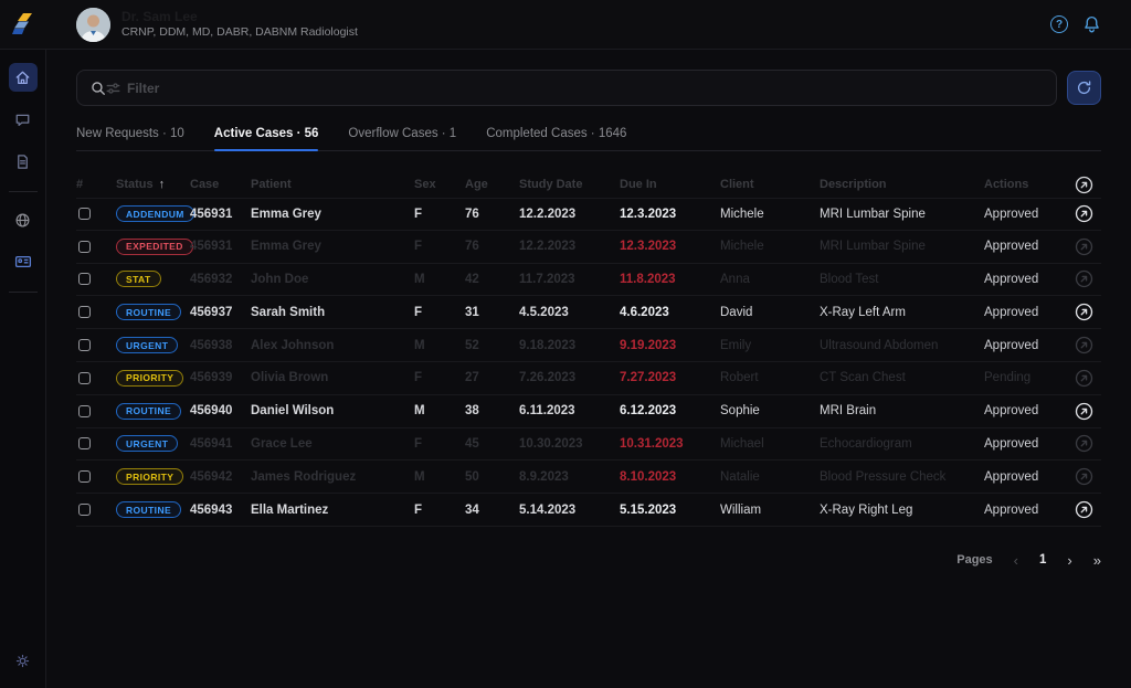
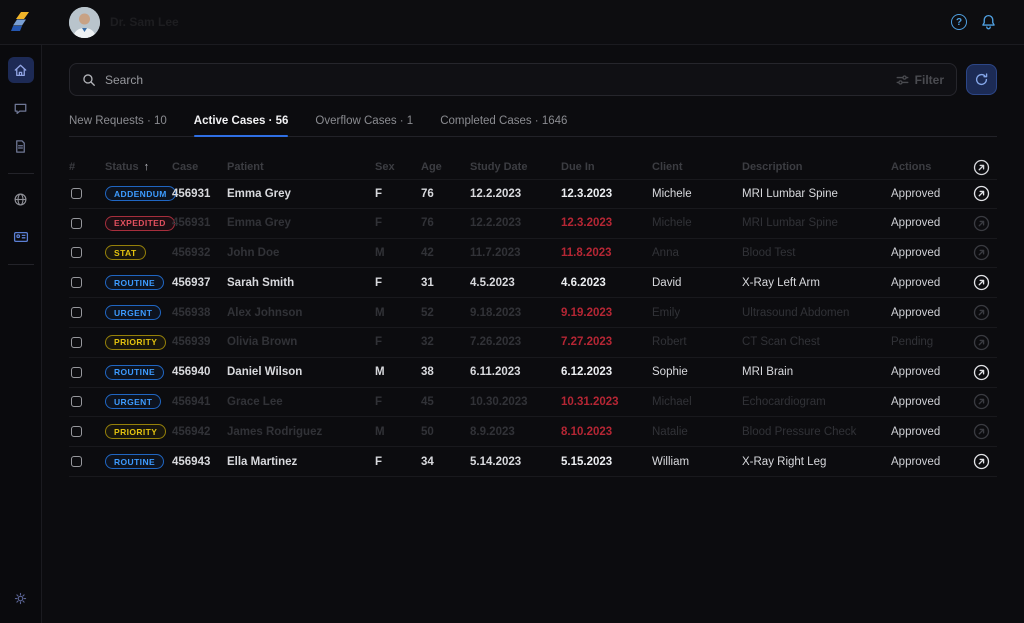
- CRNP, DDM, MD, DABR, DABNM Radiologist
  ?
+ Search
  Filter
  New Requests · 10
  Active Cases · 56
  Overflow Cases · 1
  Completed Cases · 1646
  #
  Status
  ↑
  Case
  Patient
  Sex
  Age
  Study Date
  Due In
  Client
  Description
  Actions
  ADDENDUM
  456931
  Emma Grey
  F
  76
  12.2.2023
  12.3.2023
  Michele
  MRI Lumbar Spine
  Approved
  EXPEDITED
  456931
  Emma Grey
  F
  76
  12.2.2023
  12.3.2023
  Michele
  MRI Lumbar Spine
  Approved
  STAT
  456932
  John Doe
  M
  42
  11.7.2023
  11.8.2023
  Anna
  Blood Test
  Approved
  ROUTINE
  456937
  Sarah Smith
  F
  31
  4.5.2023
  4.6.2023
  David
  X-Ray Left Arm
  Approved
  URGENT
  456938
  Alex Johnson
  M
  52
  9.18.2023
  9.19.2023
  Emily
  Ultrasound Abdomen
  Approved
  PRIORITY
  456939
  Olivia Brown
  F
- 27
+ 32
  7.26.2023
  7.27.2023
  Robert
  CT Scan Chest
  Pending
  ROUTINE
  456940
  Daniel Wilson
  M
  38
  6.11.2023
  6.12.2023
  Sophie
  MRI Brain
  Approved
  URGENT
  456941
  Grace Lee
  F
  45
  10.30.2023
  10.31.2023
  Michael
  Echocardiogram
  Approved
  PRIORITY
  456942
  James Rodriguez
  M
  50
  8.9.2023
  8.10.2023
  Natalie
  Blood Pressure Check
  Approved
  ROUTINE
  456943
  Ella Martinez
  F
  34
  5.14.2023
  5.15.2023
  William
  X-Ray Right Leg
  Approved
- Pages
- ‹
- 1
- ›
- »
